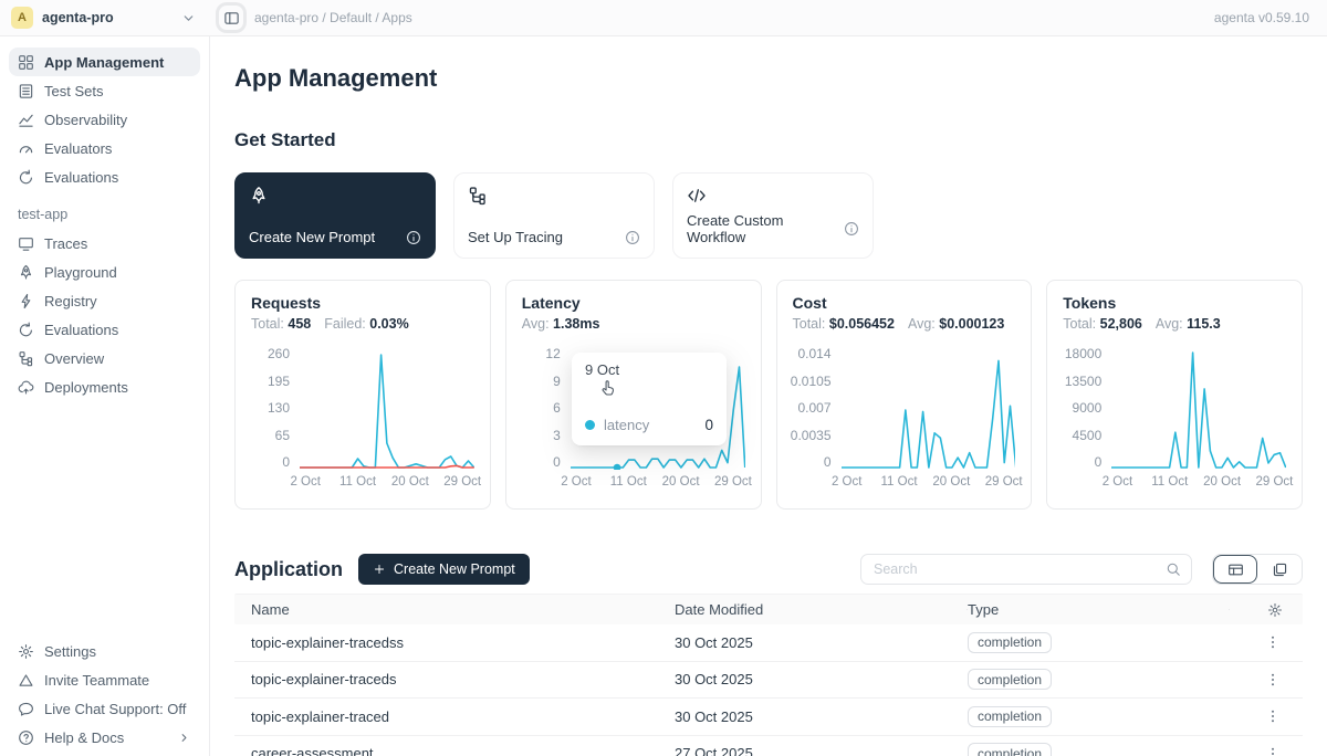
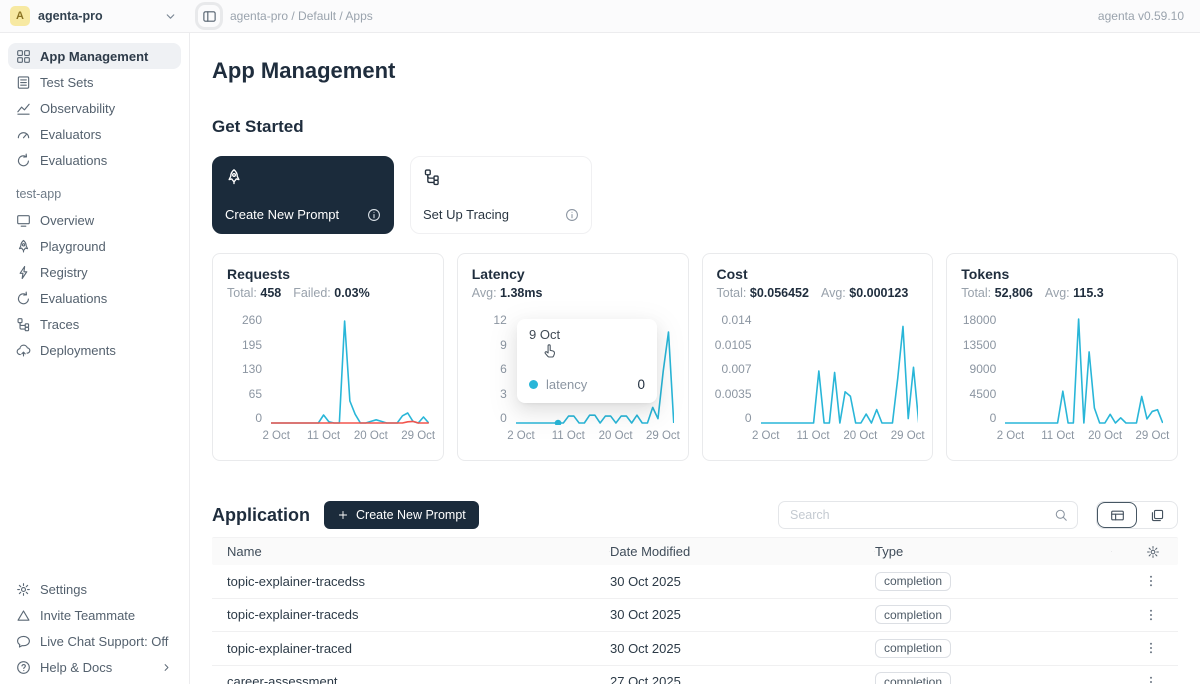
  A
  agenta-pro
  agenta-pro / Default / Apps
  agenta v0.59.10
  App Management
  Test Sets
  Observability
  Evaluators
  Evaluations
  test-app
- Traces
+ Overview
  Playground
  Registry
  Evaluations
- Overview
+ Traces
  Deployments
  Settings
  Invite Teammate
  Live Chat Support: Off
  Help & Docs
  App Management
  Get Started
  Create New Prompt
  Set Up Tracing
- Create Custom Workflow
  Requests
  Total: 458
  Failed: 0.03%
  260
  195
  130
  65
  0
  2 Oct
  11 Oct
  20 Oct
  29 Oct
  Latency
  Avg: 1.38ms
  12
  9
  6
  3
  0
  2 Oct
  11 Oct
  20 Oct
  29 Oct
  Cost
  Total: $0.056452
  Avg: $0.000123
  0.014
  0.0105
  0.007
  0.0035
  0
  2 Oct
  11 Oct
  20 Oct
  29 Oct
  Tokens
  Total: 52,806
  Avg: 115.3
  18000
  13500
  9000
  4500
  0
  2 Oct
  11 Oct
  20 Oct
  29 Oct
  9 Oct
  latency
  0
  Application
  Create New Prompt
  Search
  Name
  Date Modified
  Type
  topic-explainer-tracedss
  30 Oct 2025
  completion
  topic-explainer-traceds
  30 Oct 2025
  completion
  topic-explainer-traced
  30 Oct 2025
  completion
  career-assessment
  27 Oct 2025
  completion
